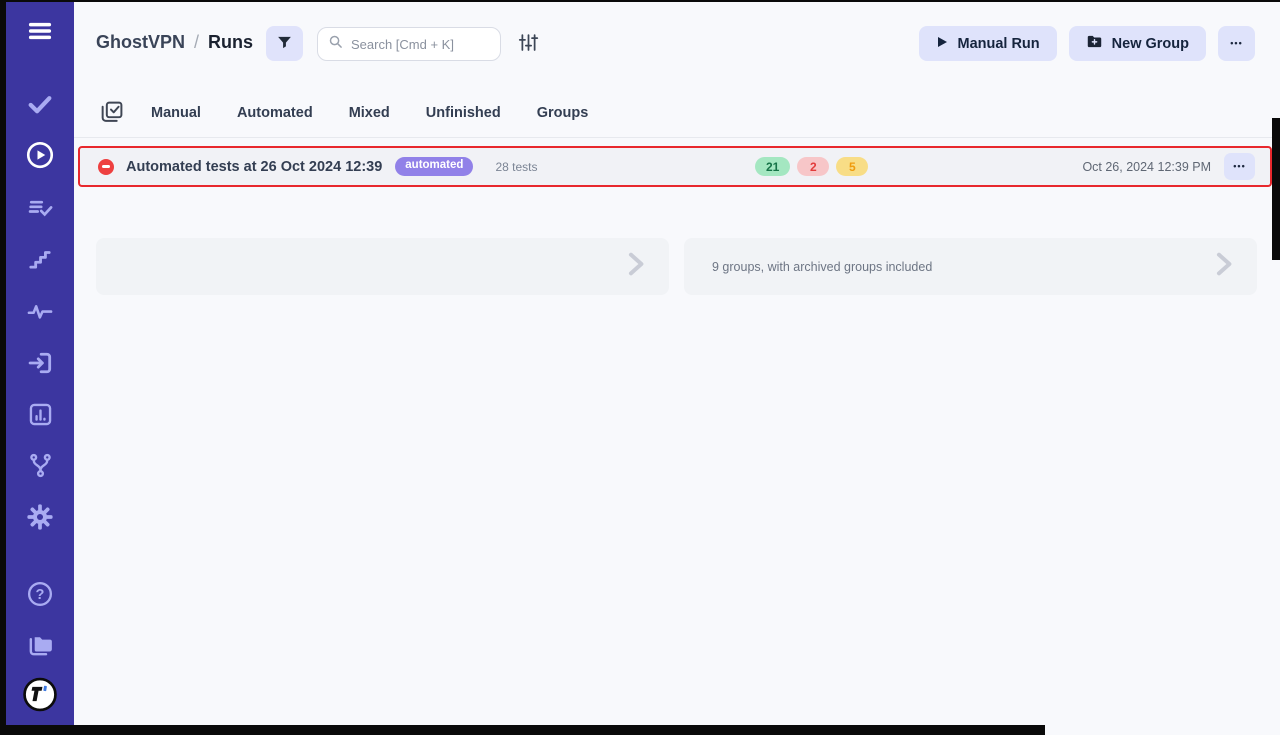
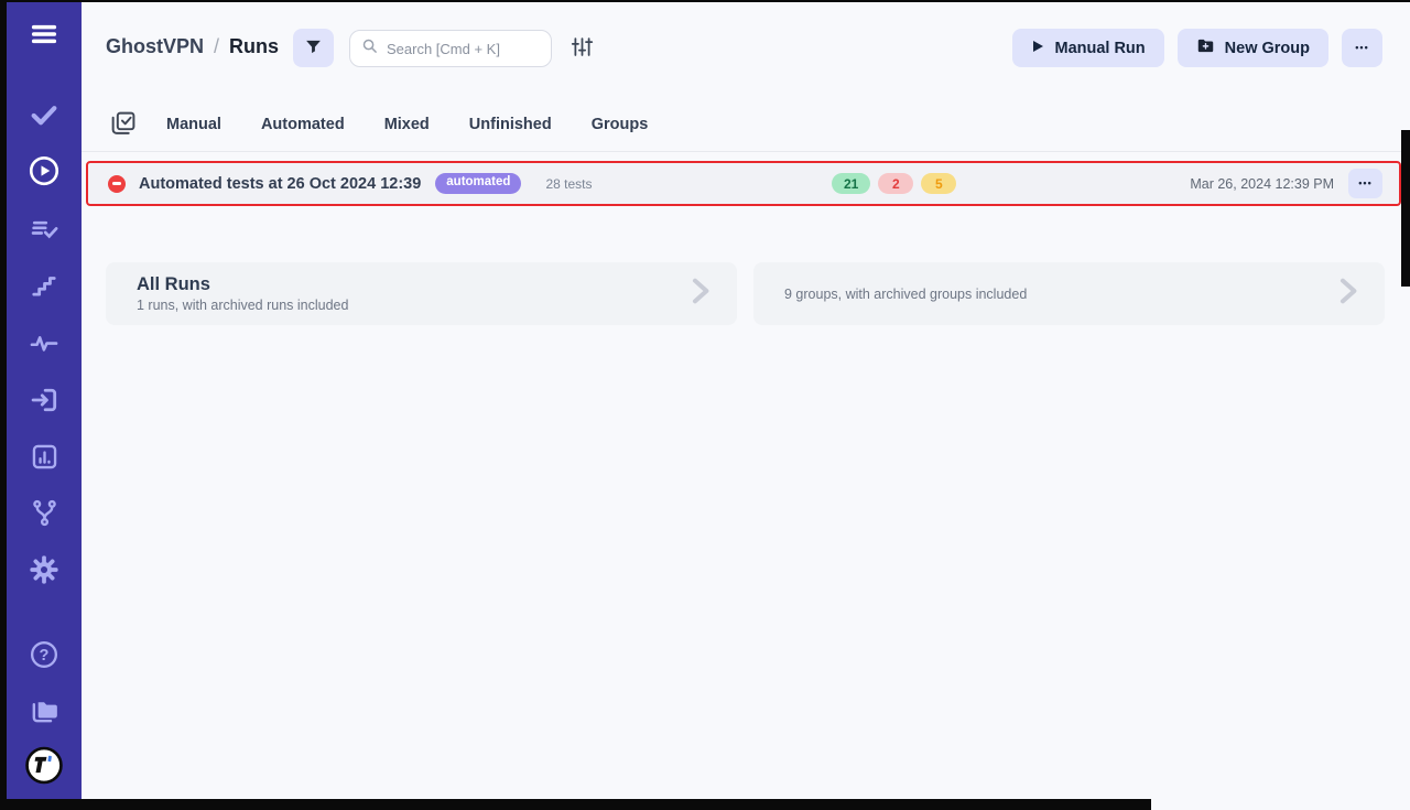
  ?
  GhostVPN
  /
  Runs
  Search [Cmd + K]
  Manual Run
  New Group
  •••
  Manual
  Automated
  Mixed
  Unfinished
  Groups
  Automated tests at 26 Oct 2024 12:39
  automated
  28 tests
  21
  2
  5
- Oct 26, 2024 12:39 PM
+ Mar 26, 2024 12:39 PM
  •••
+ All Runs
+ 1 runs, with archived runs included
  9 groups, with archived groups included
